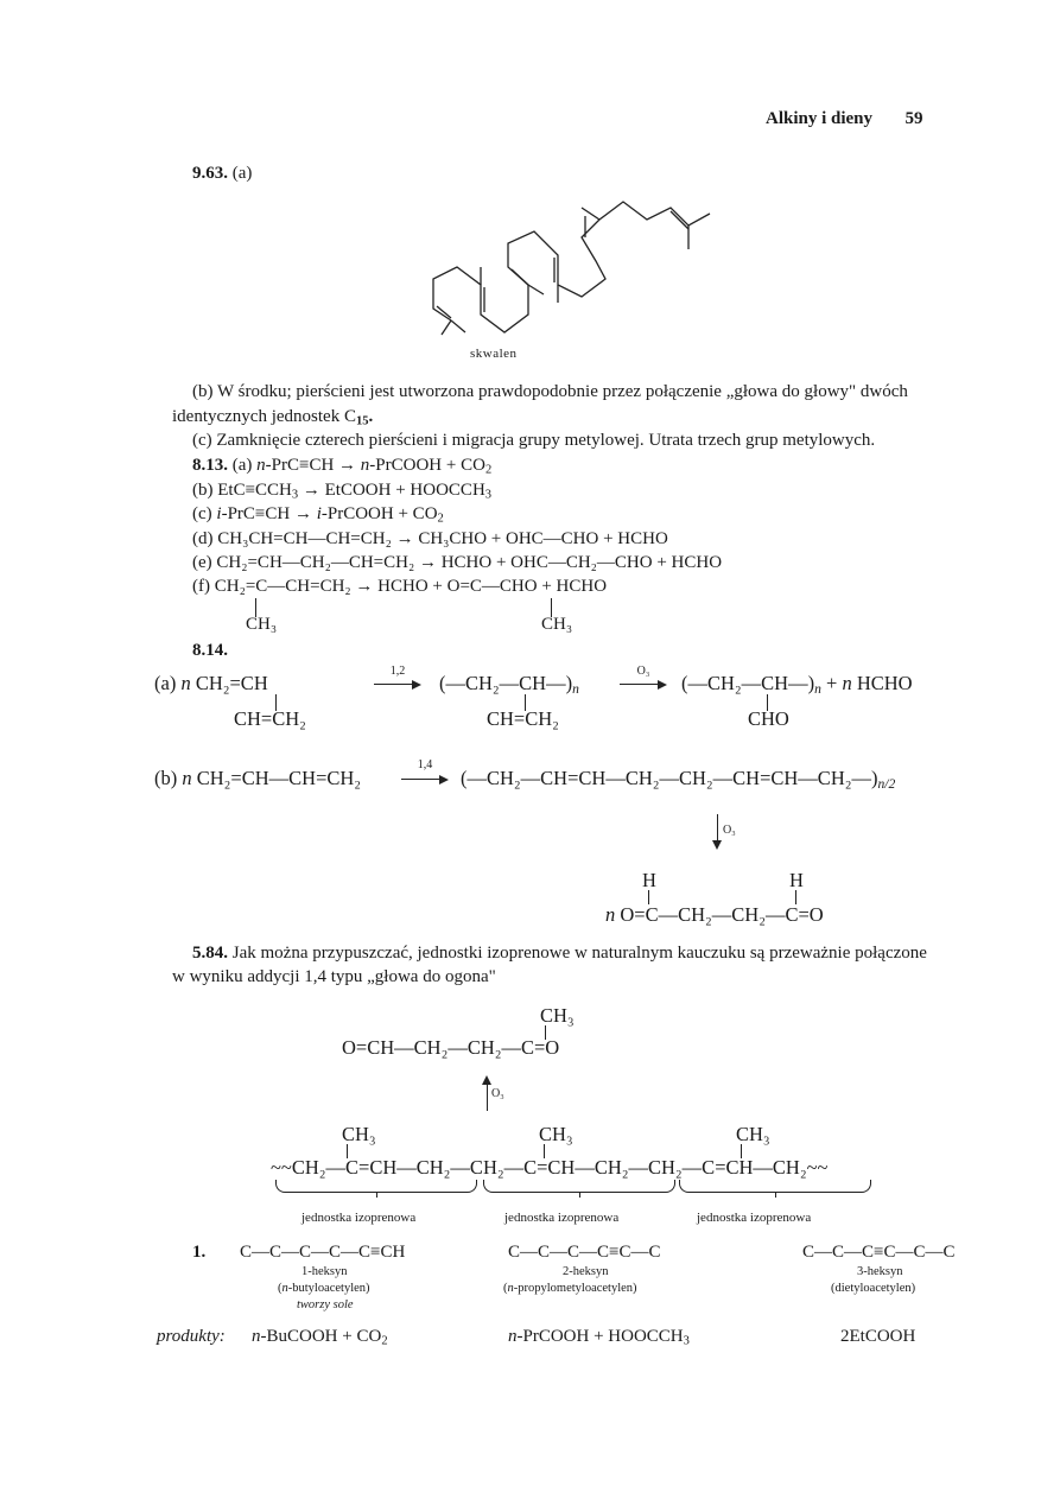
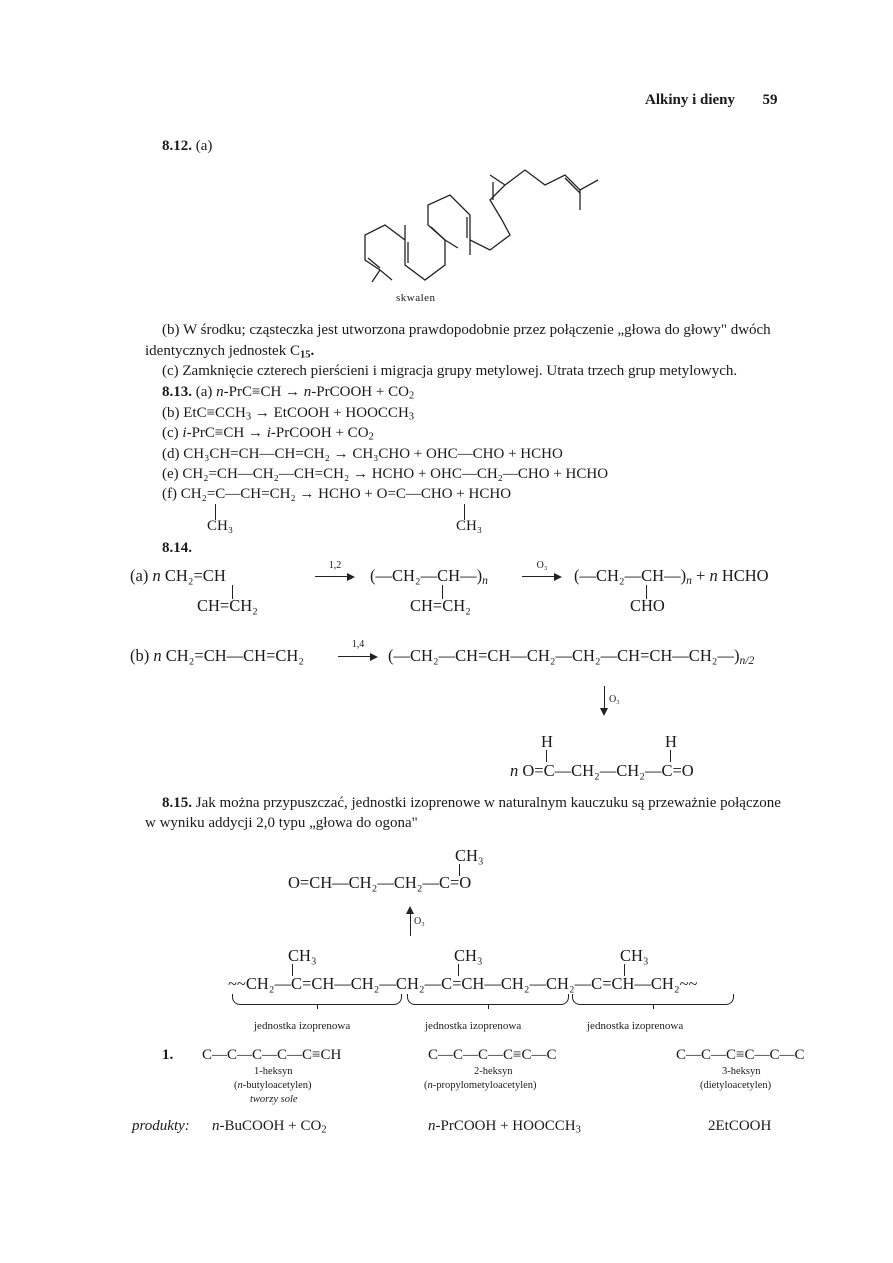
  Alkiny i dieny 59
- 9.63. (a)
+ 8.12. (a)
  skwalen
- (b) W środku; pierścieni jest utworzona prawdopodobnie przez połączenie „głowa do głowy" dwóch
+ (b) W środku; cząsteczka jest utworzona prawdopodobnie przez połączenie „głowa do głowy" dwóch
  identycznych jednostek C15.
  (c) Zamknięcie czterech pierścieni i migracja grupy metylowej. Utrata trzech grup metylowych.
  8.13. (a) n-PrC≡CH → n-PrCOOH + CO2
  (b) EtC≡CCH3 → EtCOOH + HOOCCH3
  (c) i-PrC≡CH → i-PrCOOH + CO2
  (d) CH₃CH=CH—CH=CH₂ → CH₃CHO + OHC—CHO + HCHO
  (e) CH₂=CH—CH₂—CH=CH₂ → HCHO + OHC—CH₂—CHO + HCHO
  (f) CH₂=C—CH=CH₂ → HCHO + O=C—CHO + HCHO
  CH₃
  CH₃
  8.14.
  (a) n CH₂=CH
  CH=CH₂
  1,2
  (—CH₂—CH—)n
  CH=CH₂
  O₃
  (—CH₂—CH—)n + n HCHO
  CHO
  (b) n CH₂=CH—CH=CH₂
  1,4
  (—CH₂—CH=CH—CH₂—CH₂—CH=CH—CH₂—)n/2
  O₃
  H
  H
  n O=C—CH₂—CH₂—C=O
- 5.84. Jak można przypuszczać, jednostki izoprenowe w naturalnym kauczuku są przeważnie połączone
+ 8.15. Jak można przypuszczać, jednostki izoprenowe w naturalnym kauczuku są przeważnie połączone
- w wyniku addycji 1,4 typu „głowa do ogona"
+ w wyniku addycji 2,0 typu „głowa do ogona"
  CH₃
  O=CH—CH₂—CH₂—C=O
  O₃
  CH₃
  CH₃
  CH₃
  ~~CH₂—C=CH—CH₂—CH₂—C=CH—CH₂—CH₂—C=CH—CH₂~~
  jednostka izoprenowa
  jednostka izoprenowa
  jednostka izoprenowa
  1.
  C—C—C—C—C≡CH
  1-heksyn
  (n-butyloacetylen)
  tworzy sole
  C—C—C—C≡C—C
  2-heksyn
  (n-propylometyloacetylen)
  C—C—C≡C—C—C
  3-heksyn
  (dietyloacetylen)
  produkty:
  n-BuCOOH + CO2
  n-PrCOOH + HOOCCH3
  2EtCOOH
